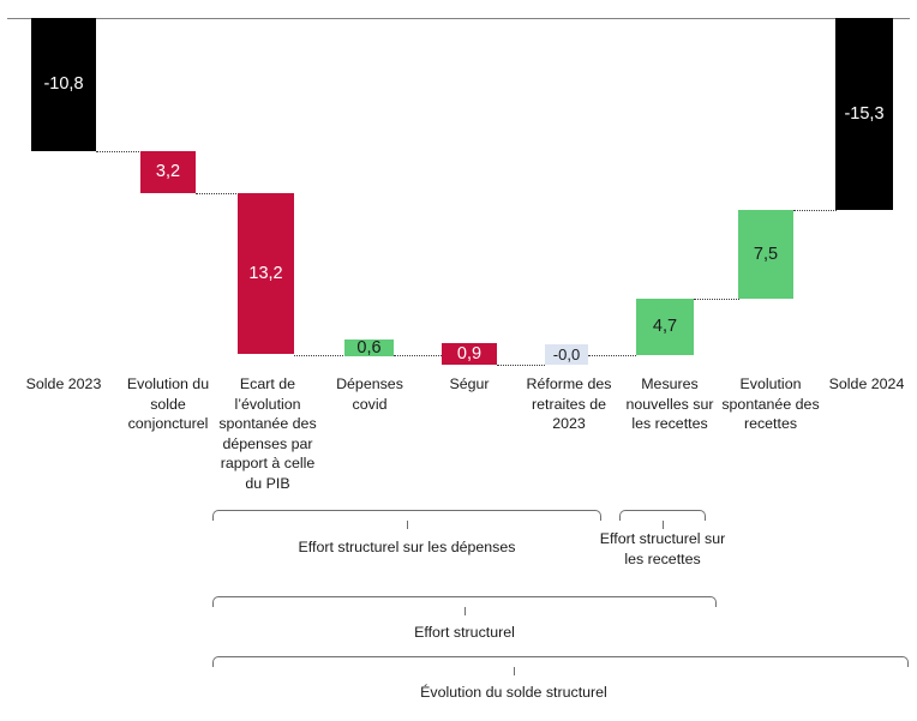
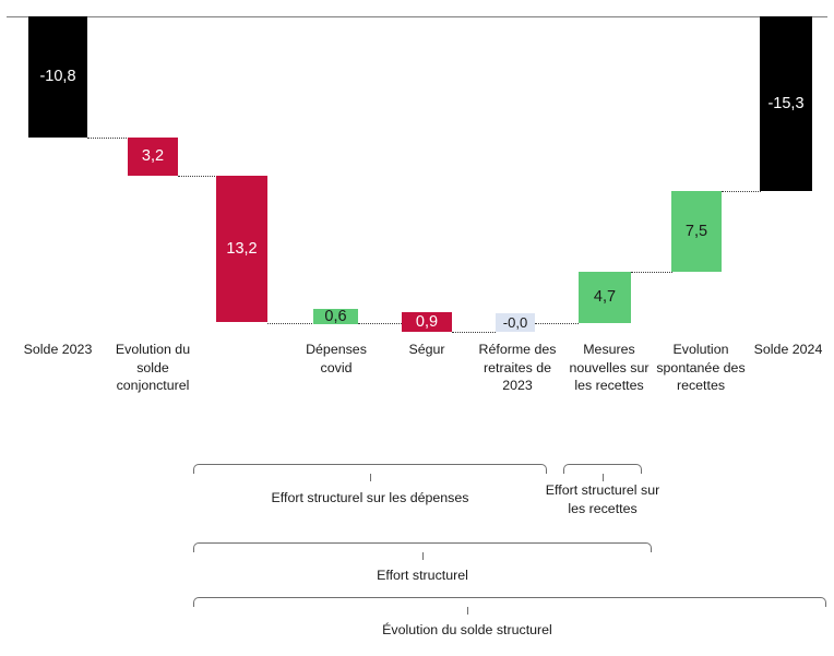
  -10,8
  3,2
  13,2
  0,6
  0,9
  -0,0
  4,7
  7,5
  -15,3
  Solde 2023
  Evolution du solde conjoncturel
- Ecart de l’évolution spontanée des dépenses par rapport à celle du PIB
  Dépenses covid
  Ségur
  Réforme des retraites de 2023
  Mesures nouvelles sur les recettes
  Evolution spontanée des recettes
  Solde 2024
  Effort structurel sur les dépenses
  Effort structurel sur les recettes
  Effort structurel
  Évolution du solde structurel
